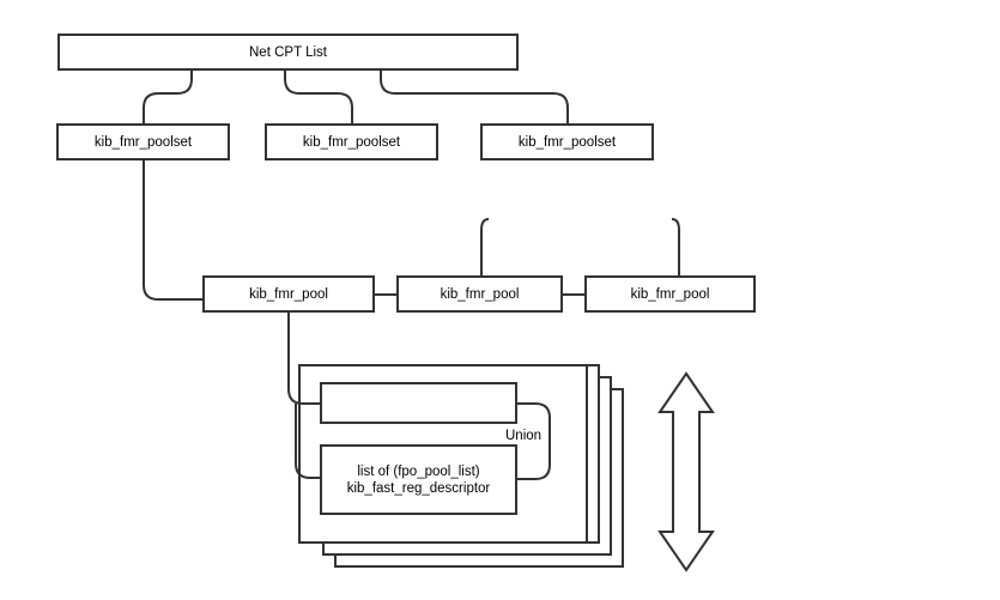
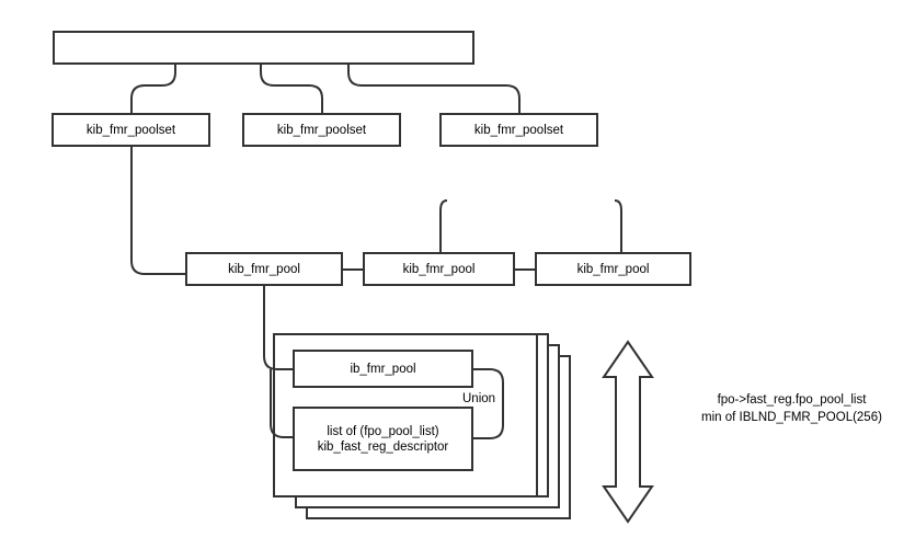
- Net CPT List
  kib_fmr_poolset
  kib_fmr_poolset
  kib_fmr_poolset
  kib_fmr_pool
  kib_fmr_pool
  kib_fmr_pool
+ ib_fmr_pool
  list of (fpo_pool_list)
  kib_fast_reg_descriptor
  Union
+ fpo->fast_reg.fpo_pool_list
+ min of IBLND_FMR_POOL(256)
